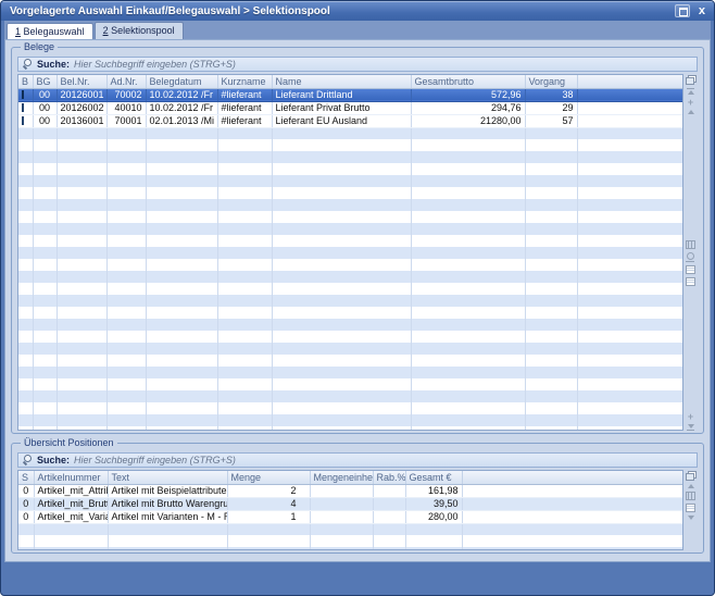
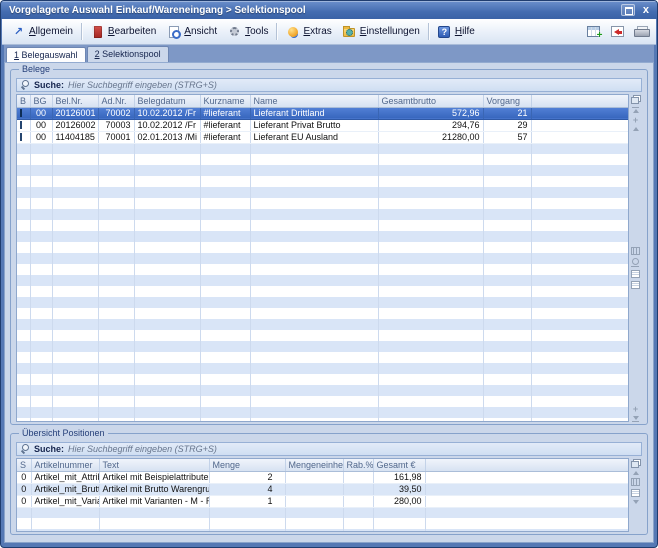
- Vorgelagerte Auswahl Einkauf/Belegauswahl > Selektionspool
+ Vorgelagerte Auswahl Einkauf/Wareneingang > Selektionspool
  x
+ Allgemein
+ Bearbeiten
+ Ansicht
+ Tools
+ Extras
+ Einstellungen
+ Hilfe
  1 Belegauswahl
  2 Selektionspool
  Belege
  Suche:
  Hier Suchbegriff eingeben (STRG+S)
  B	BG	Bel.Nr.	Ad.Nr.	Belegdatum	Kurzname	Name	Gesamtbrutto	Vorgang
- 	00	20126001	70002	10.02.2012 /Fr	#lieferant	Lieferant Drittland	572,96	38
+ 	00	20126001	70002	10.02.2012 /Fr	#lieferant	Lieferant Drittland	572,96	21
- 	00	20126002	40010	10.02.2012 /Fr	#lieferant	Lieferant Privat Brutto	294,76	29
+ 	00	20126002	70003	10.02.2012 /Fr	#lieferant	Lieferant Privat Brutto	294,76	29
- 	00	20136001	70001	02.01.2013 /Mi	#lieferant	Lieferant EU Ausland	21280,00	57
+ 	00	11404185	70001	02.01.2013 /Mi	#lieferant	Lieferant EU Ausland	21280,00	57
  +
  +
  Übersicht Positionen
  Suche:
  Hier Suchbegriff eingeben (STRG+S)
  S	Artikelnummer	Text	Menge	Mengeneinhe	Rab.%	Gesamt €
  0	Artikel_mit_Attri	Artikel mit Beispielattribute	2			161,98
  0	Artikel_mit_Brut	Artikel mit Brutto Warengru	4			39,50
  0	Artikel_mit_Vari	Artikel mit Varianten - M -	1			280,00
